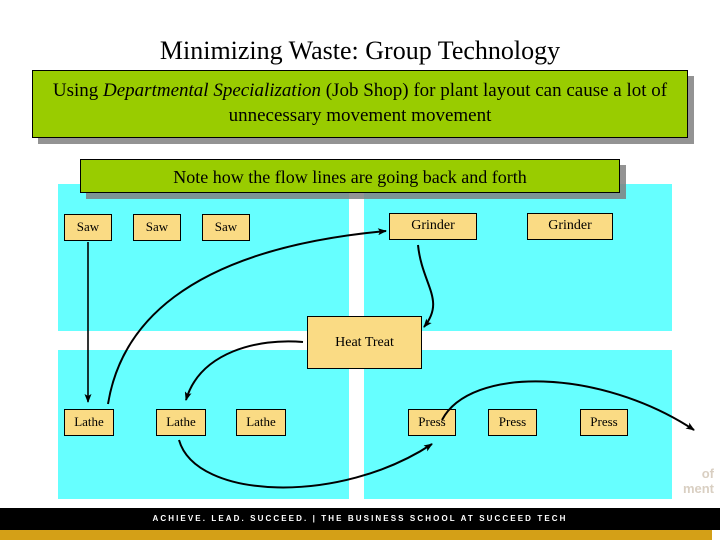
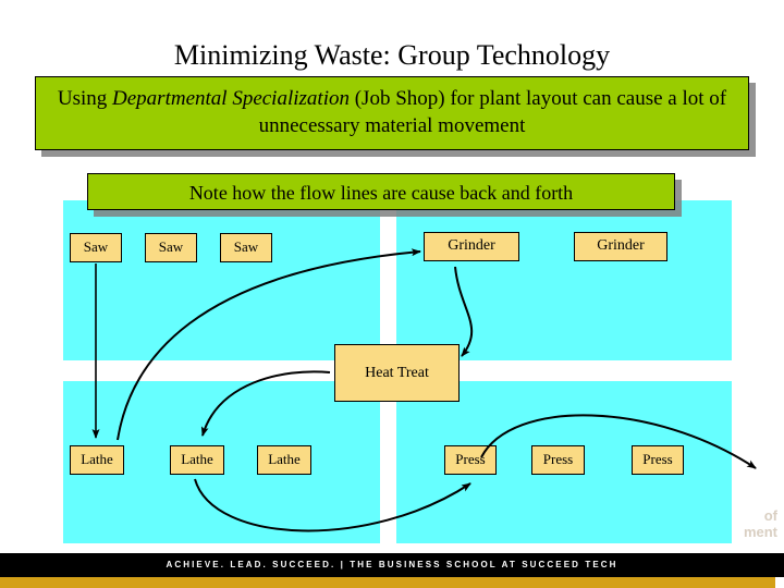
  Minimizing Waste: Group Technology
- Using Departmental Specialization (Job Shop) for plant layout can cause a lot of unnecessary movement movement
+ Using Departmental Specialization (Job Shop) for plant layout can cause a lot of unnecessary material movement
- Note how the flow lines are going back and forth
+ Note how the flow lines are cause back and forth
  Saw
  Saw
  Saw
  Grinder
  Grinder
  Heat Treat
  Lathe
  Lathe
  Lathe
  Press
  Press
  Press
  of
  ment
  ACHIEVE. LEAD. SUCCEED. | THE BUSINESS SCHOOL AT SUCCEED TECH
